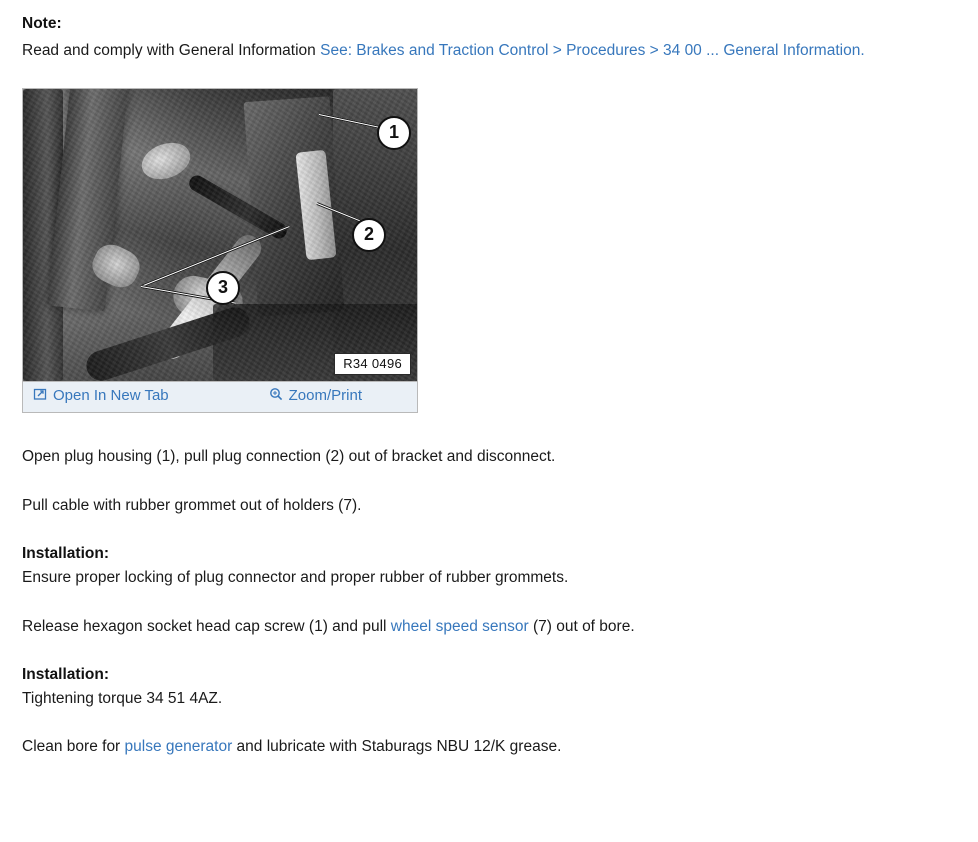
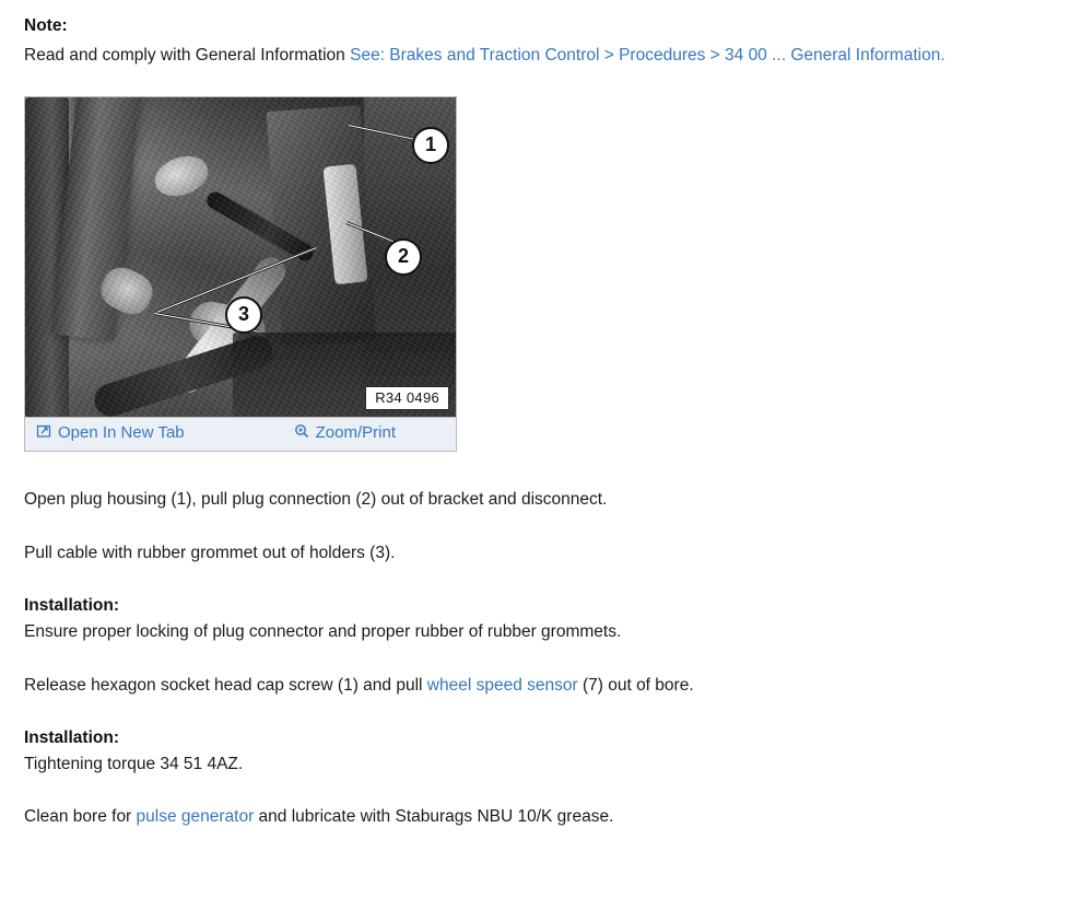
  Note:
  Read and comply with General Information See: Brakes and Traction Control > Procedures > 34 00 ... General Information.
  1
  2
  3
  R34 0496
  Open In New Tab
  Zoom/Print
  Open plug housing (1), pull plug connection (2) out of bracket and disconnect.
- Pull cable with rubber grommet out of holders (7).
+ Pull cable with rubber grommet out of holders (3).
  Installation:
  Ensure proper locking of plug connector and proper rubber of rubber grommets.
  Release hexagon socket head cap screw (1) and pull wheel speed sensor (7) out of bore.
  Installation:
  Tightening torque 34 51 4AZ.
- Clean bore for pulse generator and lubricate with Staburags NBU 12/K grease.
+ Clean bore for pulse generator and lubricate with Staburags NBU 10/K grease.
